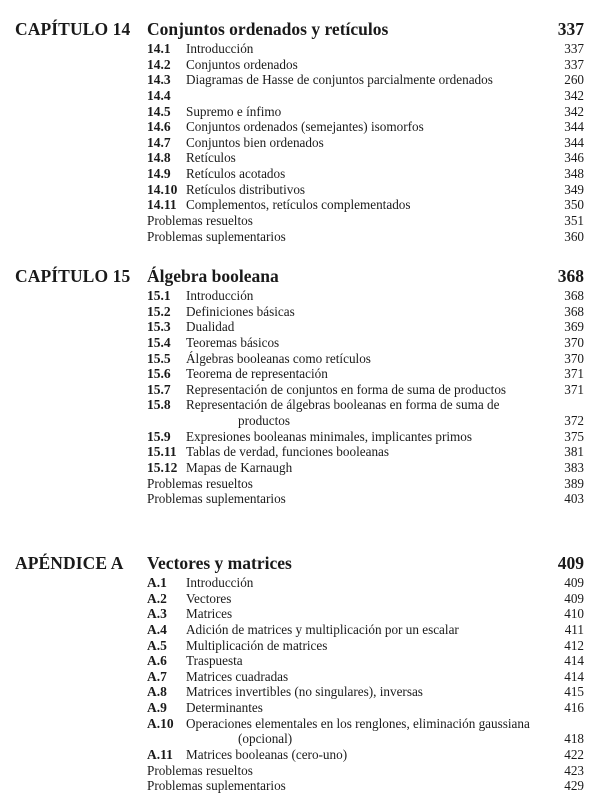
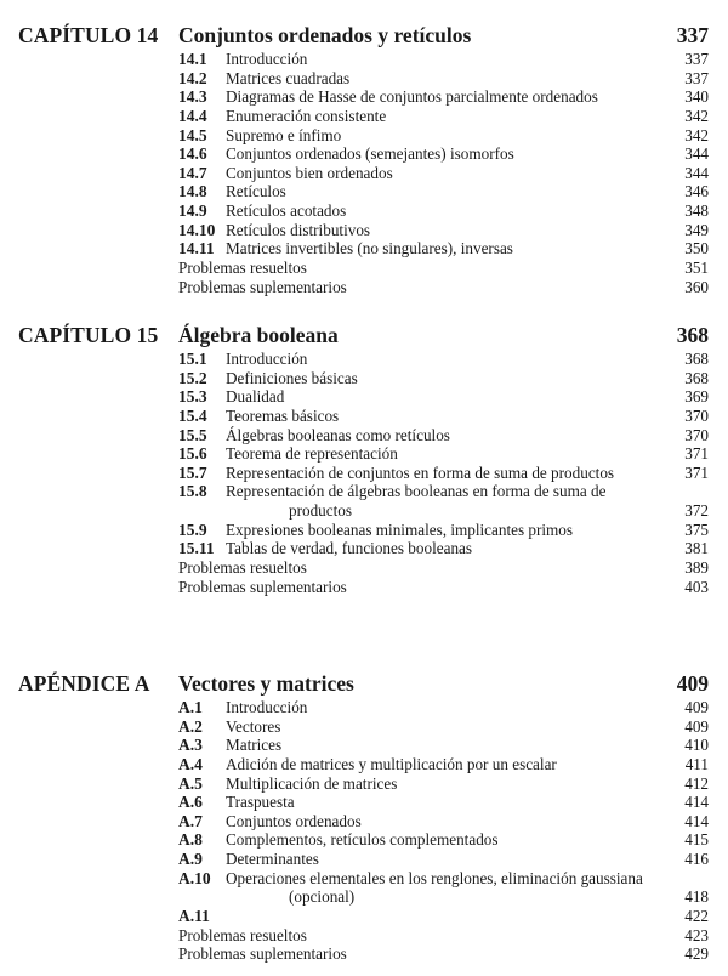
  CAPÍTULO 14
  Conjuntos ordenados y retículos
  337
  14.1
  Introducción
  337
  14.2
- Conjuntos ordenados
+ Matrices cuadradas
  337
  14.3
  Diagramas de Hasse de conjuntos parcialmente ordenados
- 260
+ 340
  14.4
+ Enumeración consistente
  342
  14.5
  Supremo e ínfimo
  342
  14.6
  Conjuntos ordenados (semejantes) isomorfos
  344
  14.7
  Conjuntos bien ordenados
  344
  14.8
  Retículos
  346
  14.9
  Retículos acotados
  348
  14.10
  Retículos distributivos
  349
  14.11
- Complementos, retículos complementados
+ Matrices invertibles (no singulares), inversas
  350
  Problemas resueltos
  351
  Problemas suplementarios
  360
  CAPÍTULO 15
  Álgebra booleana
  368
  15.1
  Introducción
  368
  15.2
  Definiciones básicas
  368
  15.3
  Dualidad
  369
  15.4
  Teoremas básicos
  370
  15.5
  Álgebras booleanas como retículos
  370
  15.6
  Teorema de representación
  371
  15.7
  Representación de conjuntos en forma de suma de productos
  371
  15.8
  Representación de álgebras booleanas en forma de suma de
  productos
  372
  15.9
  Expresiones booleanas minimales, implicantes primos
  375
  15.11
  Tablas de verdad, funciones booleanas
  381
- 15.12
- Mapas de Karnaugh
- 383
  Problemas resueltos
  389
  Problemas suplementarios
  403
  APÉNDICE A
  Vectores y matrices
  409
  A.1
  Introducción
  409
  A.2
  Vectores
  409
  A.3
  Matrices
  410
  A.4
  Adición de matrices y multiplicación por un escalar
  411
  A.5
  Multiplicación de matrices
  412
  A.6
  Traspuesta
  414
  A.7
- Matrices cuadradas
+ Conjuntos ordenados
  414
  A.8
- Matrices invertibles (no singulares), inversas
+ Complementos, retículos complementados
  415
  A.9
  Determinantes
  416
  A.10
  Operaciones elementales en los renglones, eliminación gaussiana
  (opcional)
  418
  A.11
- Matrices booleanas (cero-uno)
  422
  Problemas resueltos
  423
  Problemas suplementarios
  429
